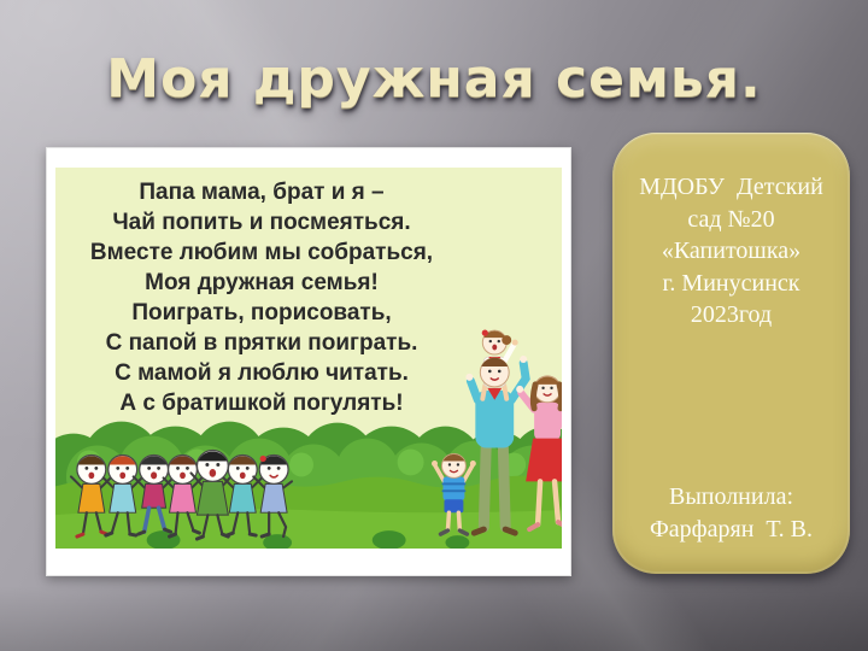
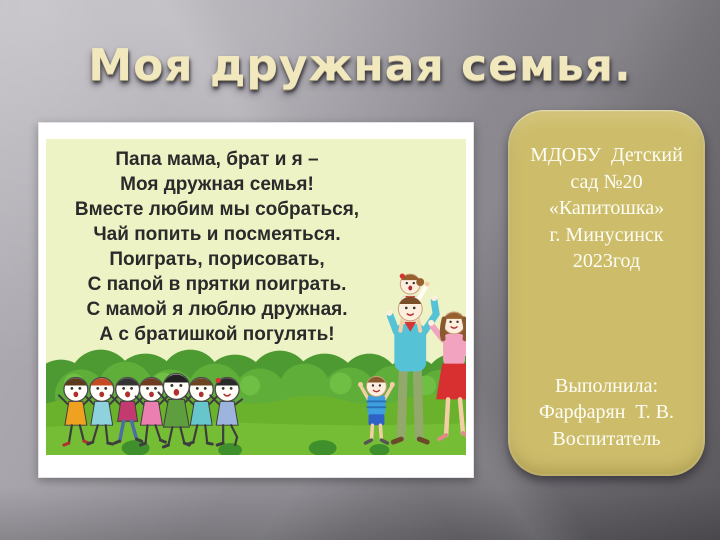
  Моя дружная семья.
  Папа мама, брат и я –
- Чай попить и посмеяться.
+ Моя дружная семья!
  Вместе любим мы собраться,
- Моя дружная семья!
+ Чай попить и посмеяться.
  Поиграть, порисовать,
  С папой в прятки поиграть.
- С мамой я люблю читать.
+ С мамой я люблю дружная.
  А с братишкой погулять!
  МДОБУ Детский
  сад №20
  «Капитошка»
  г. Минусинск
  2023год
  Выполнила:
  Фарфарян Т. В.
+ Воспитатель
